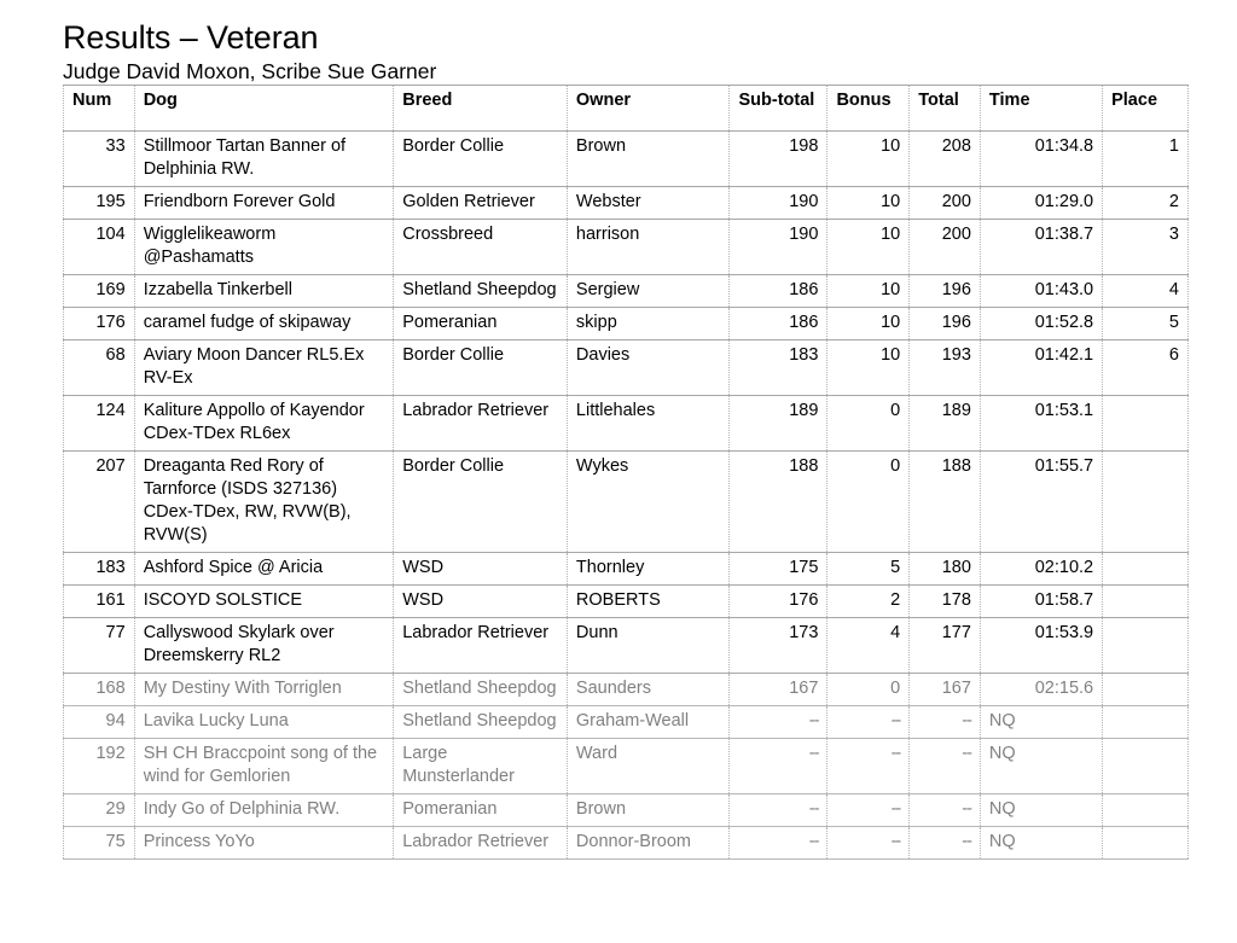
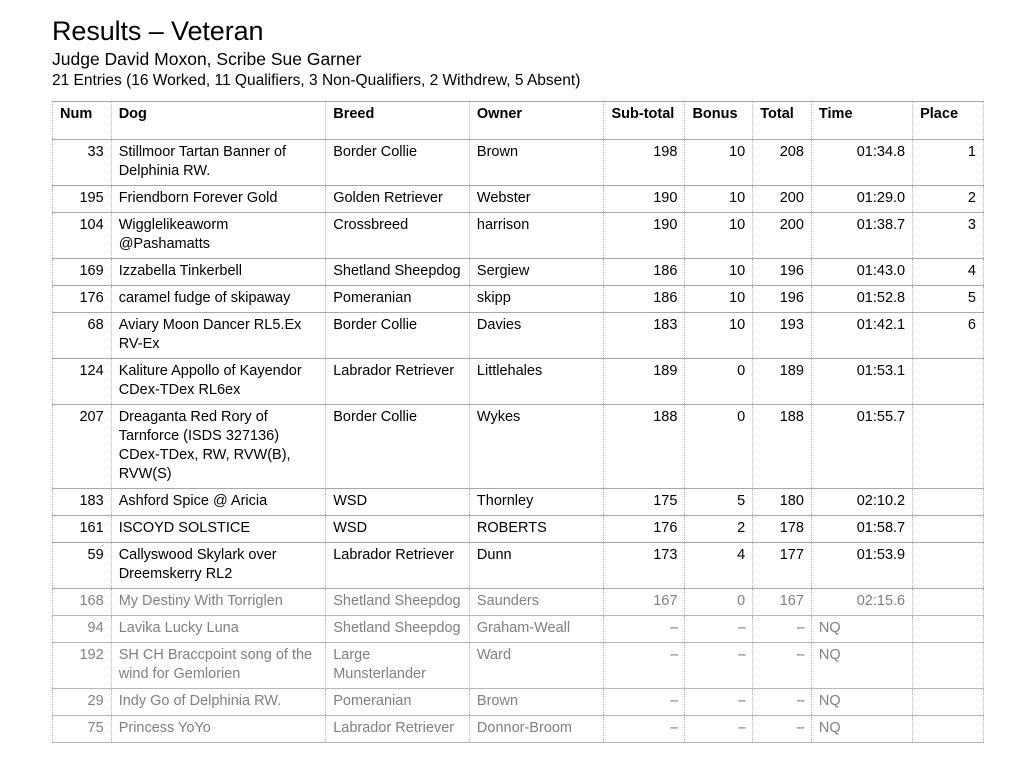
  Results – Veteran
  Judge David Moxon, Scribe Sue Garner
+ 21 Entries (16 Worked, 11 Qualifiers, 3 Non-Qualifiers, 2 Withdrew, 5 Absent)
  Num	Dog	Breed	Owner	Sub-total	Bonus	Total	Time	Place
  33	Stillmoor Tartan Banner of Delphinia RW.	Border Collie	Brown	198	10	208	01:34.8	1
  195	Friendborn Forever Gold	Golden Retriever	Webster	190	10	200	01:29.0	2
  104	Wigglelikeaworm @Pashamatts	Crossbreed	harrison	190	10	200	01:38.7	3
  169	Izzabella Tinkerbell	Shetland Sheepdog	Sergiew	186	10	196	01:43.0	4
  176	caramel fudge of skipaway	Pomeranian	skipp	186	10	196	01:52.8	5
  68	Aviary Moon Dancer RL5.Ex RV-Ex	Border Collie	Davies	183	10	193	01:42.1	6
  124	Kaliture Appollo of Kayendor CDex-TDex RL6ex	Labrador Retriever	Littlehales	189	0	189	01:53.1
  207	Dreaganta Red Rory of Tarnforce (ISDS 327136) CDex-TDex, RW, RVW(B), RVW(S)	Border Collie	Wykes	188	0	188	01:55.7
  183	Ashford Spice @ Aricia	WSD	Thornley	175	5	180	02:10.2
  161	ISCOYD SOLSTICE	WSD	ROBERTS	176	2	178	01:58.7
- 77	Callyswood Skylark over Dreemskerry RL2	Labrador Retriever	Dunn	173	4	177	01:53.9
+ 59	Callyswood Skylark over Dreemskerry RL2	Labrador Retriever	Dunn	173	4	177	01:53.9
  168	My Destiny With Torriglen	Shetland Sheepdog	Saunders	167	0	167	02:15.6
  94	Lavika Lucky Luna	Shetland Sheepdog	Graham-Weall	--	--	--	NQ
  192	SH CH Braccpoint song of the wind for Gemlorien	Large Munsterlander	Ward	--	--	--	NQ
  29	Indy Go of Delphinia RW.	Pomeranian	Brown	--	--	--	NQ
  75	Princess YoYo	Labrador Retriever	Donnor-Broom	--	--	--	NQ
